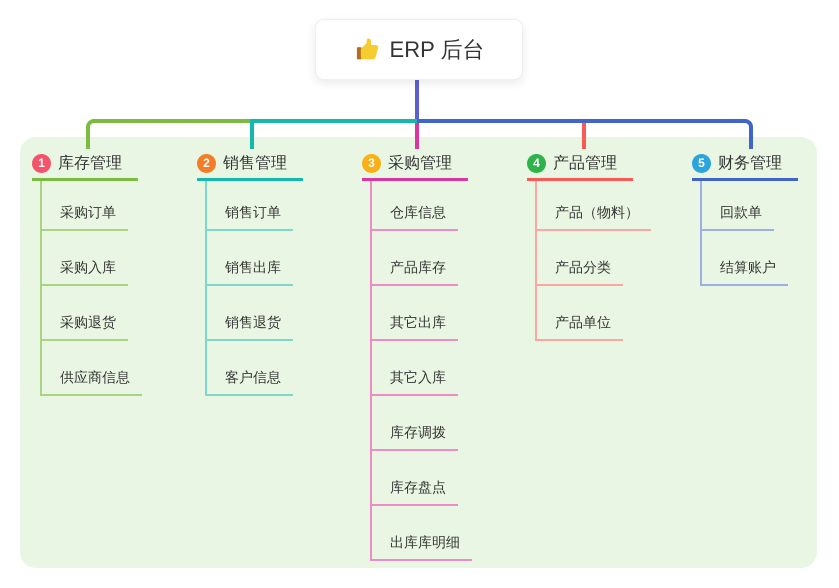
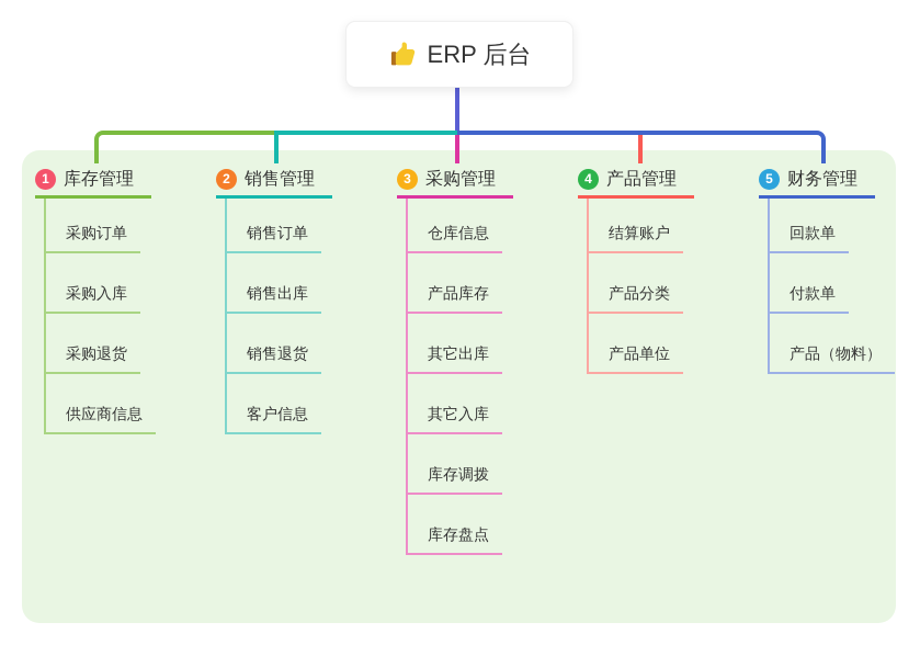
  ERP 后台
  1
  库存管理
  采购订单
  采购入库
  采购退货
  供应商信息
  2
  销售管理
  销售订单
  销售出库
  销售退货
  客户信息
  3
  采购管理
  仓库信息
  产品库存
  其它出库
  其它入库
  库存调拨
  库存盘点
- 出库库明细
  4
  产品管理
- 产品（物料）
+ 结算账户
  产品分类
  产品单位
  5
  财务管理
  回款单
+ 付款单
- 结算账户
+ 产品（物料）
